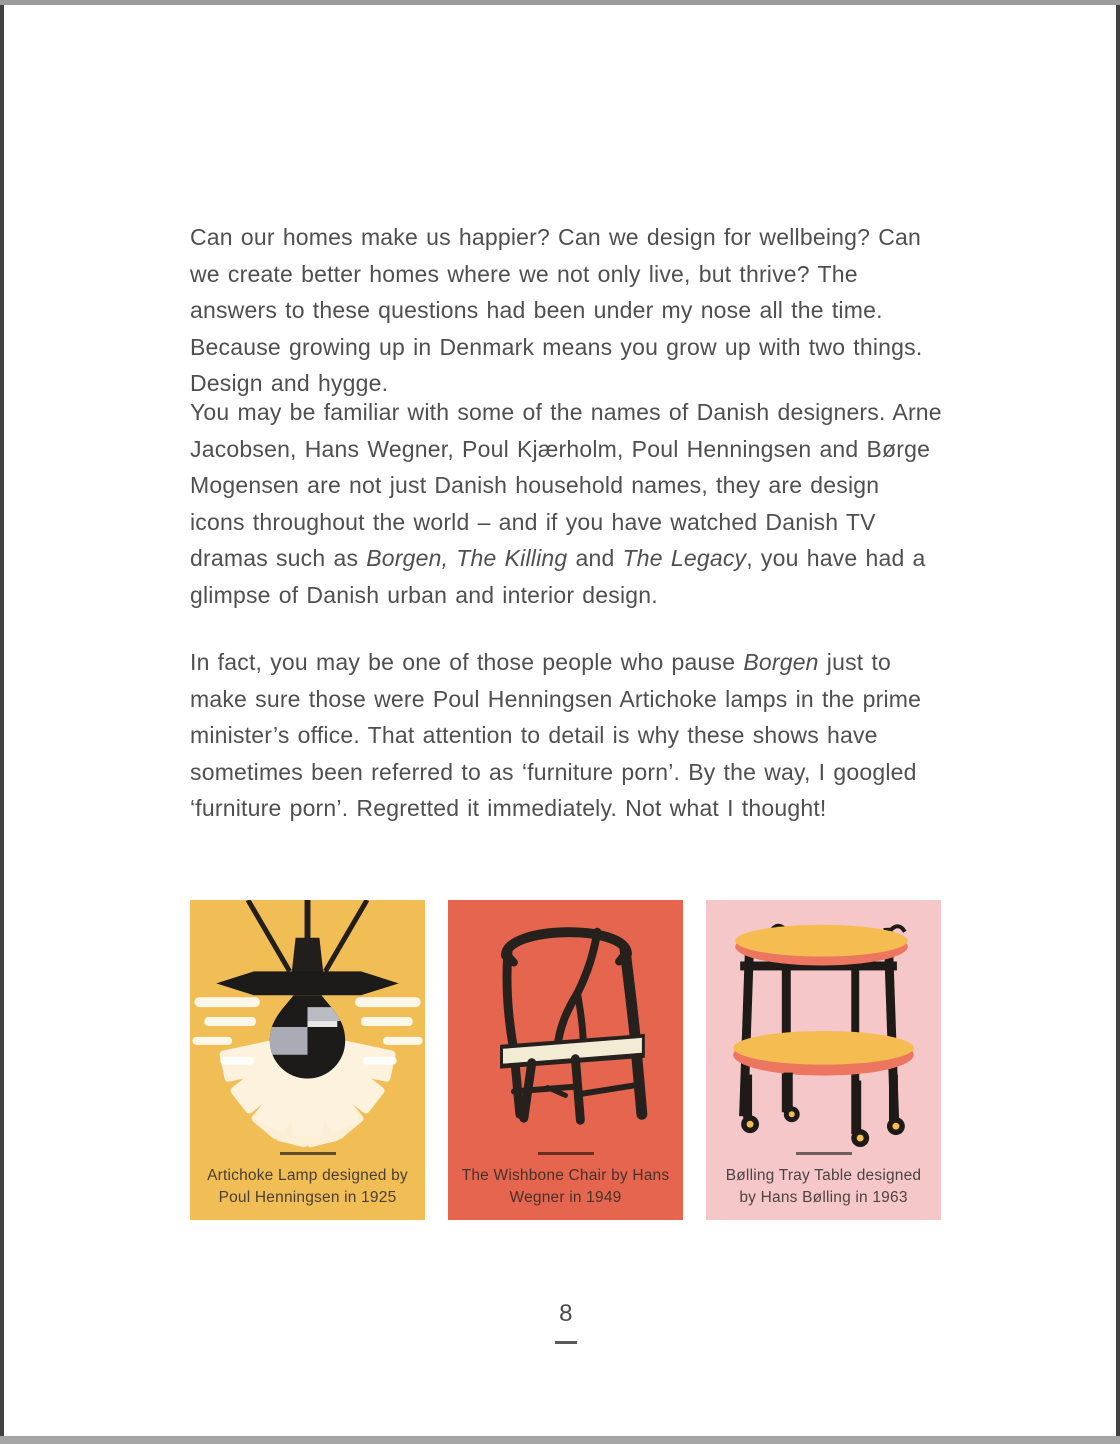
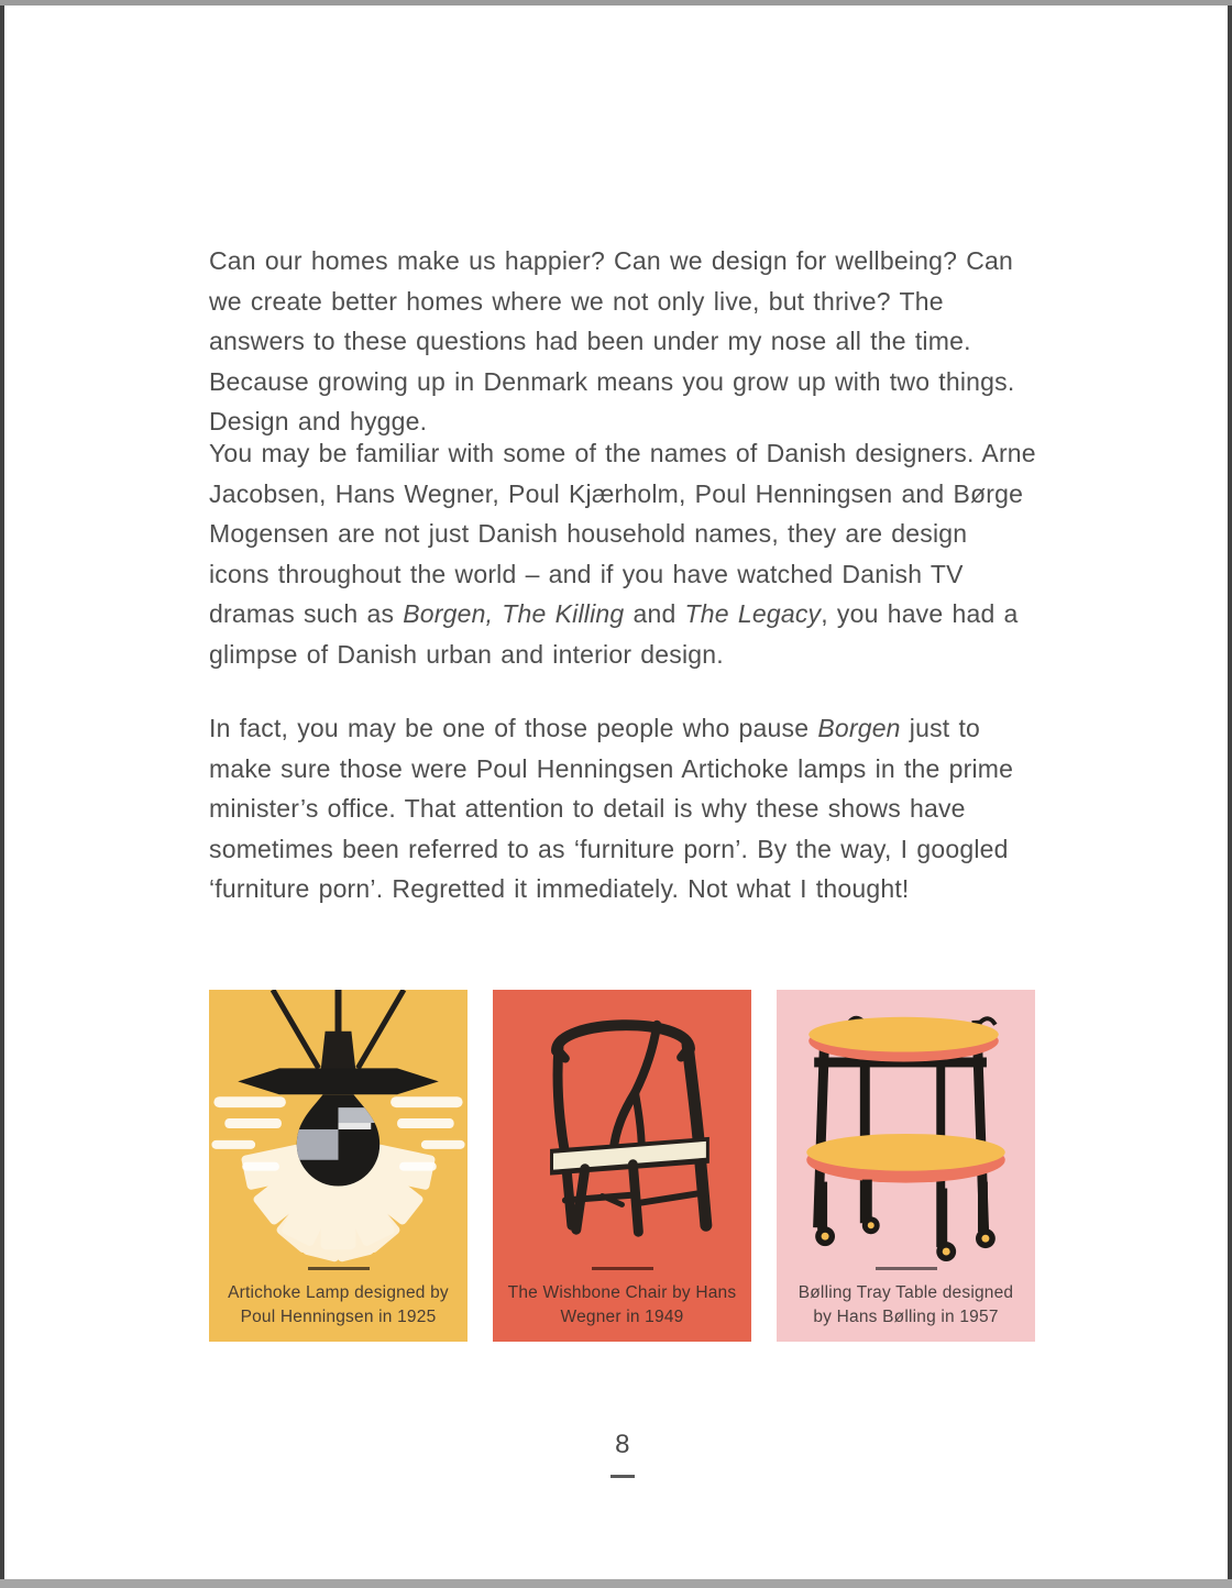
  Can our homes make us happier? Can we design for wellbeing? Can we create better homes where we not only live, but thrive? The answers to these questions had been under my nose all the time. Because growing up in Denmark means you grow up with two things. Design and hygge.
  You may be familiar with some of the names of Danish designers. Arne Jacobsen, Hans Wegner, Poul Kjærholm, Poul Henningsen and Børge Mogensen are not just Danish household names, they are design icons throughout the world – and if you have watched Danish TV dramas such as Borgen, The Killing and The Legacy, you have had a glimpse of Danish urban and interior design.
  In fact, you may be one of those people who pause Borgen just to make sure those were Poul Henningsen Artichoke lamps in the prime minister’s office. That attention to detail is why these shows have sometimes been referred to as ‘furniture porn’. By the way, I googled ‘furniture porn’. Regretted it immediately. Not what I thought!
  Artichoke Lamp designed by Poul Henningsen in 1925
  The Wishbone Chair by Hans Wegner in 1949
- Bølling Tray Table designed by Hans Bølling in 1963
+ Bølling Tray Table designed by Hans Bølling in 1957
  8
